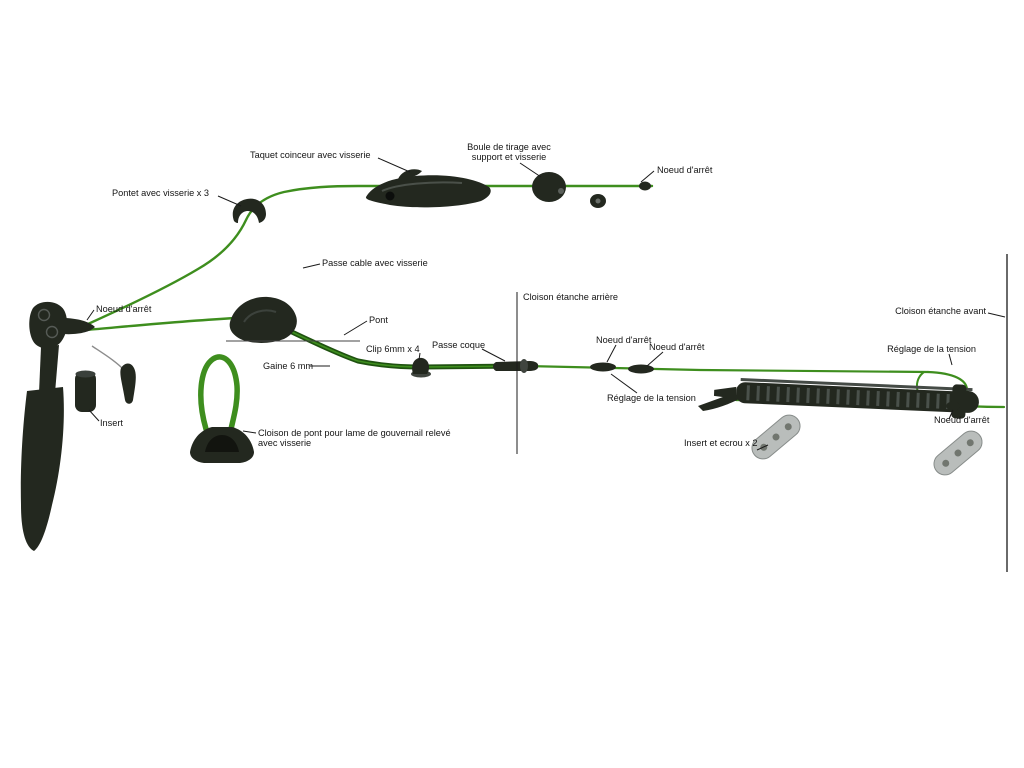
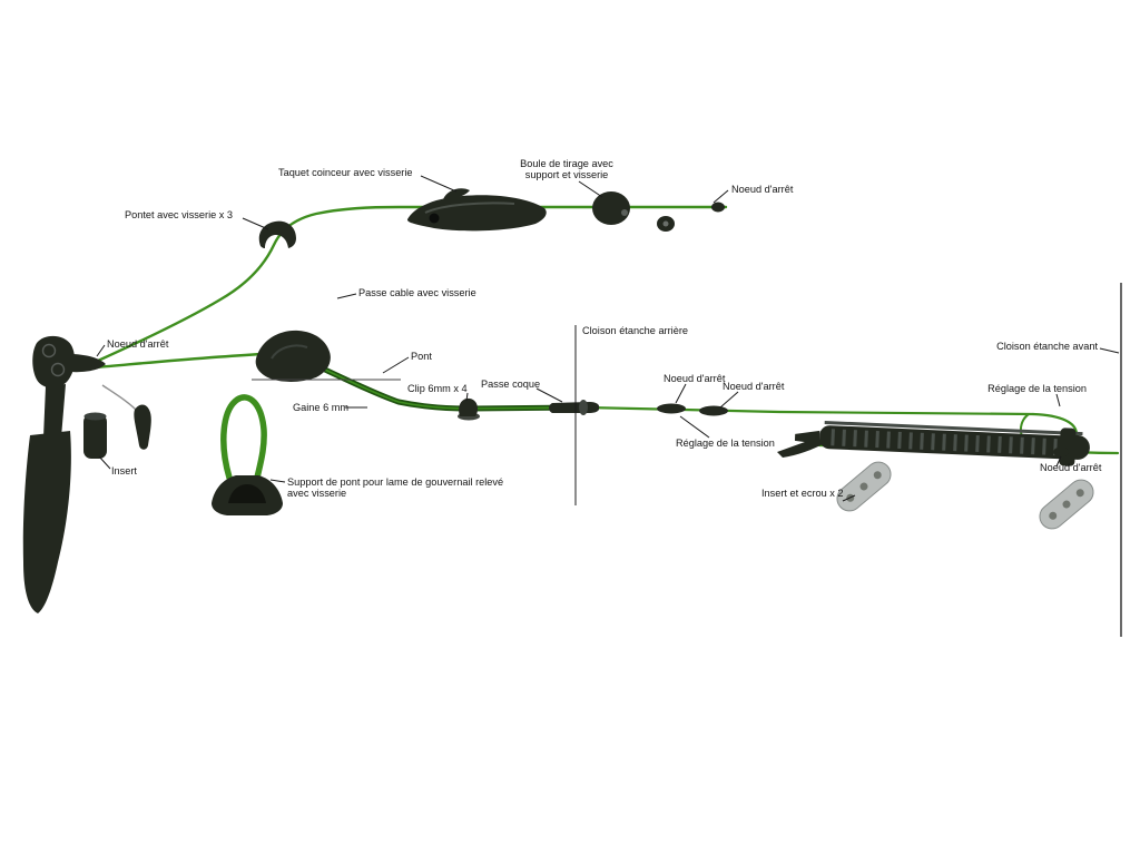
  Taquet coinceur avec visserie
  Boule de tirage avec
  support et visserie
  Noeud d'arrêt
  Pontet avec visserie x 3
  Passe cable avec visserie
  Noeud d'arrêt
  Pont
  Clip 6mm x 4
  Gaine 6 mm
  Passe coque
  Cloison étanche arrière
  Noeud d'arrêt
  Noeud d'arrêt
  Réglage de la tension
  Insert
- Cloison de pont pour lame de gouvernail relevé
+ Support de pont pour lame de gouvernail relevé
  avec visserie
  Insert et ecrou x 2
  Réglage de la tension
  Noeud d'arrêt
  Cloison étanche avant
